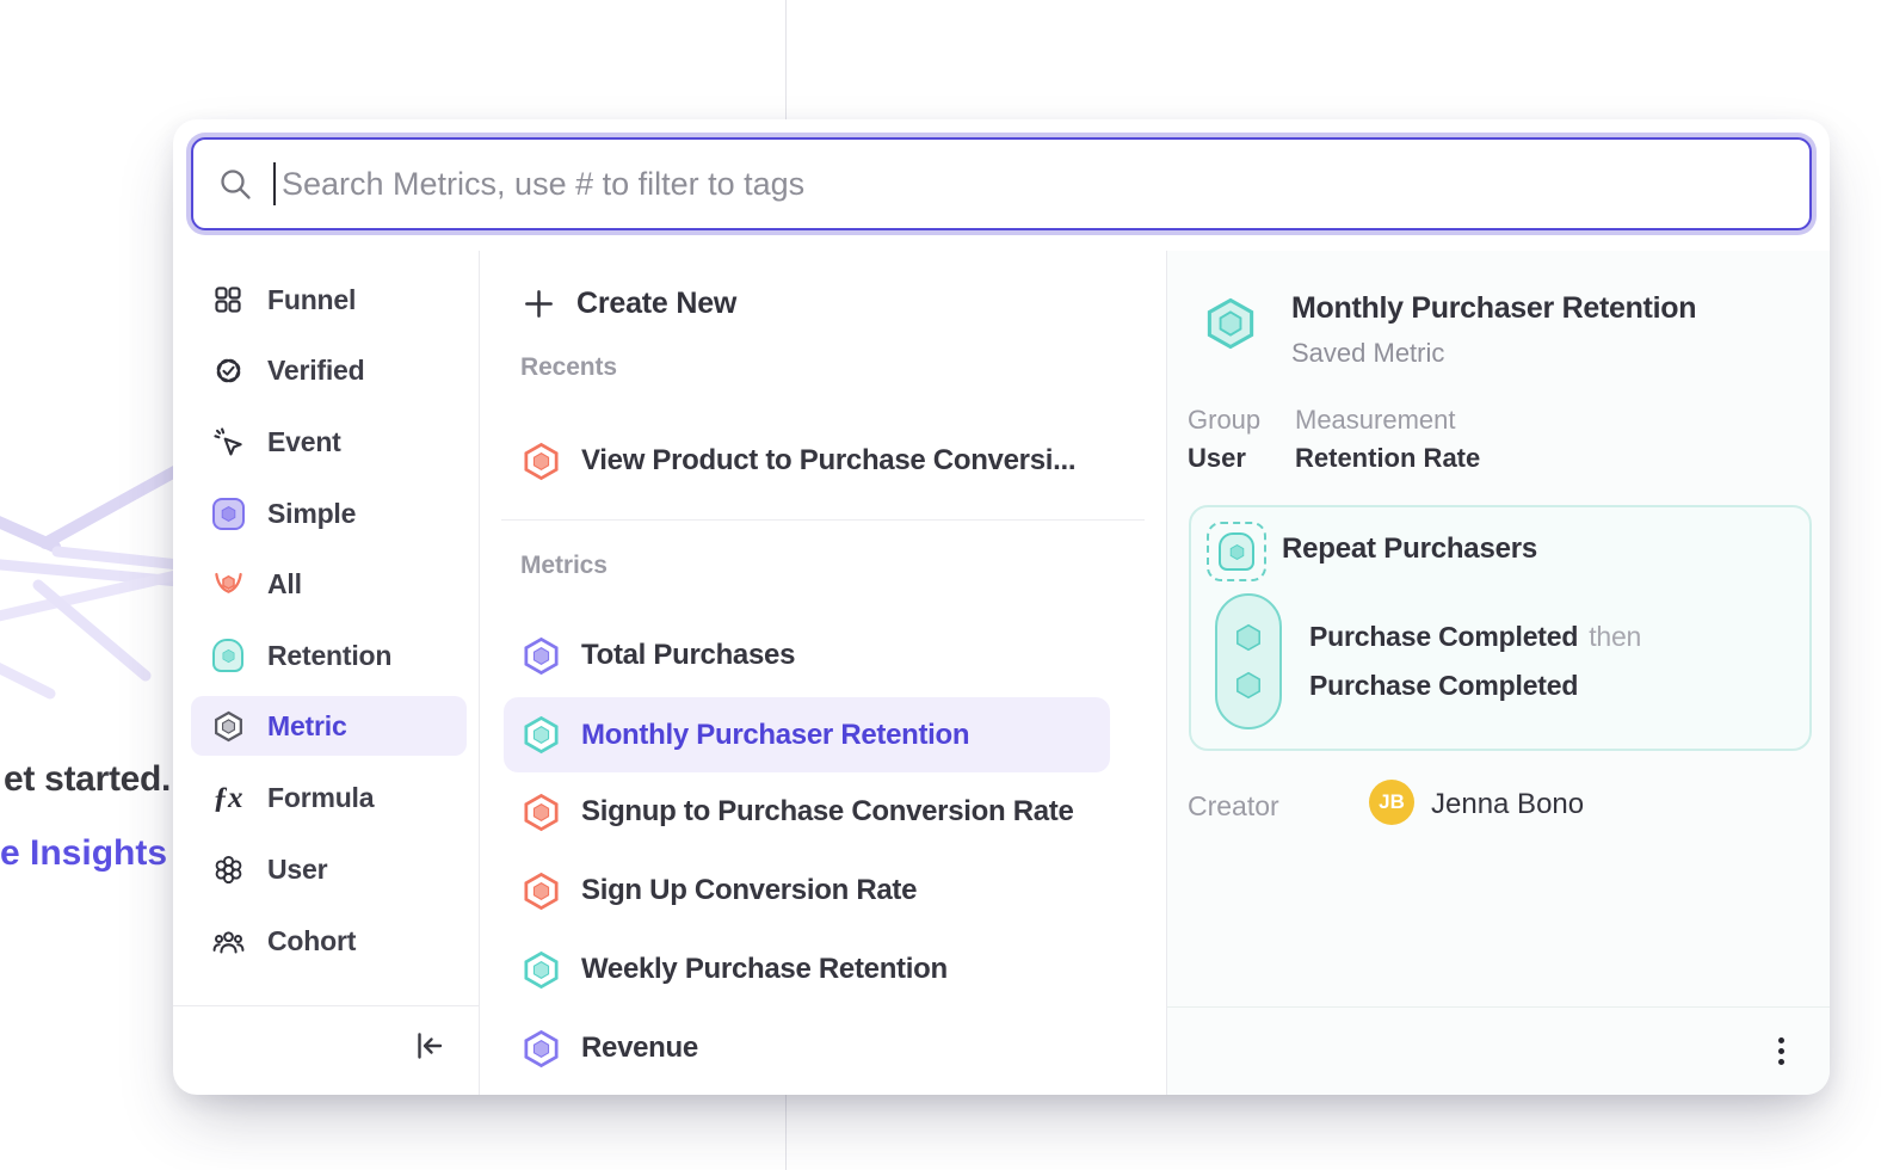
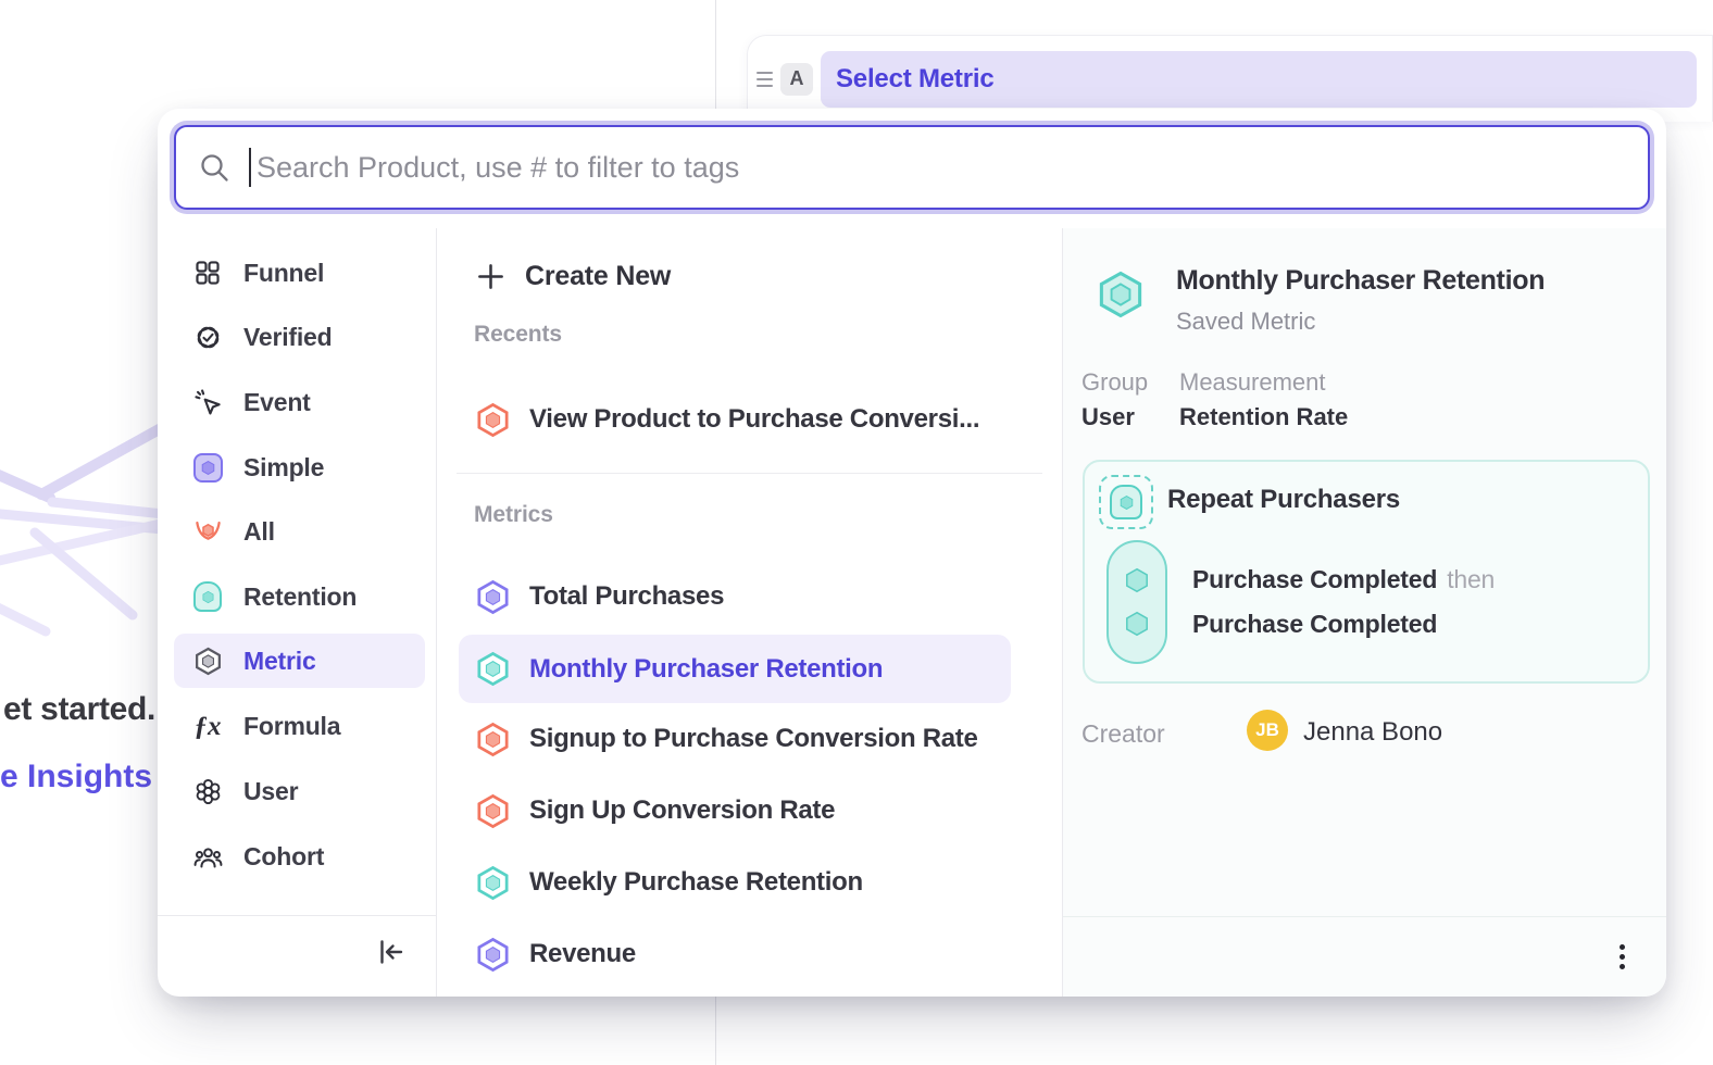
  et started.
  e Insights
+ A
+ Select Metric
- Search Metrics, use # to filter to tags
+ Search Product, use # to filter to tags
  Funnel
  Verified
  Event
  Simple
  All
  Retention
  Metric
  ƒx
  Formula
  User
  Cohort
  Create New
  Recents
  View Product to Purchase Conversi...
  Metrics
  Total Purchases
  Monthly Purchaser Retention
  Signup to Purchase Conversion Rate
  Sign Up Conversion Rate
  Weekly Purchase Retention
  Revenue
  Monthly Purchaser Retention
  Saved Metric
  Group
  Measurement
  User
  Retention Rate
  Repeat Purchasers
  Purchase Completed then
  Purchase Completed
  Creator
  JB
  Jenna Bono
